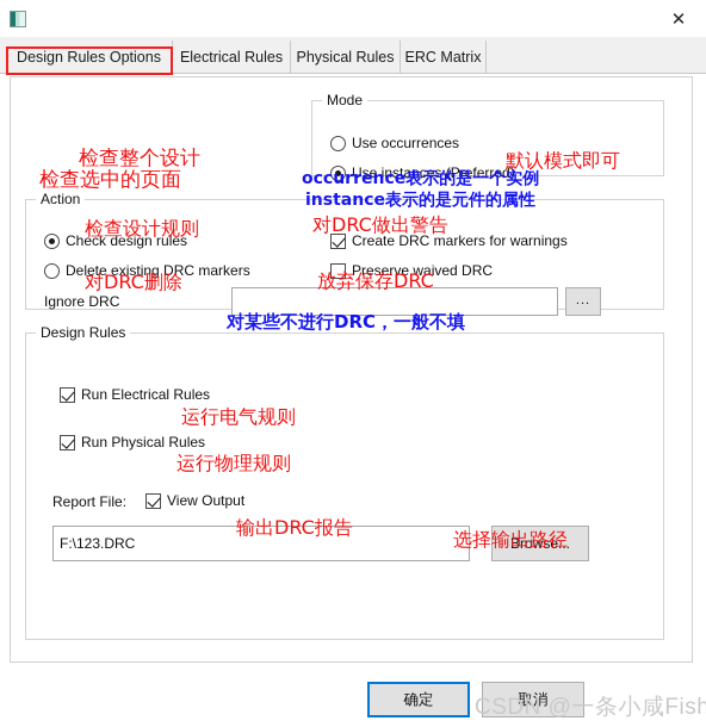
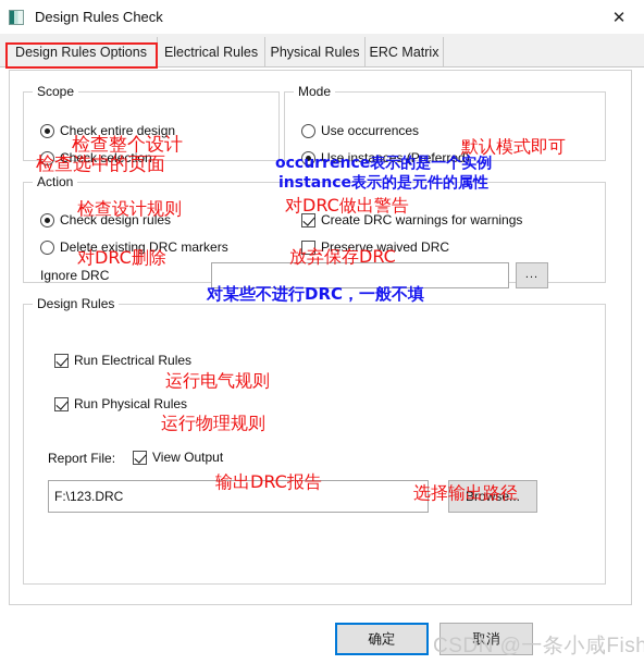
+ Design Rules Check
  ✕
  Design Rules Options
  Electrical Rules
  Physical Rules
  ERC Matrix
+ Scope
+ Check entire design
+ Check selection
  Mode
  Use occurrences
  Use instances (Preferred)
  Action
  Check design rules
  Delete existing DRC markers
- Create DRC markers for warnings
+ Create DRC warnings for warnings
  Preserve waived DRC
  Ignore DRC
  ...
  Design Rules
  Run Electrical Rules
  Run Physical Rules
  Report File:
  View Output
  F:\123.DRC
  Browse...
  确定
  取消
  CSDN @一条小咸Fish
  检查整个设计
  检查选中的页面
  默认模式即可
  occurrence表示的是一个实例
  instance表示的是元件的属性
  检查设计规则
  对DRC做出警告
  对DRC删除
  放弃保存DRC
  对某些不进行DRC，一般不填
  运行电气规则
  运行物理规则
  输出DRC报告
  选择输出路径
